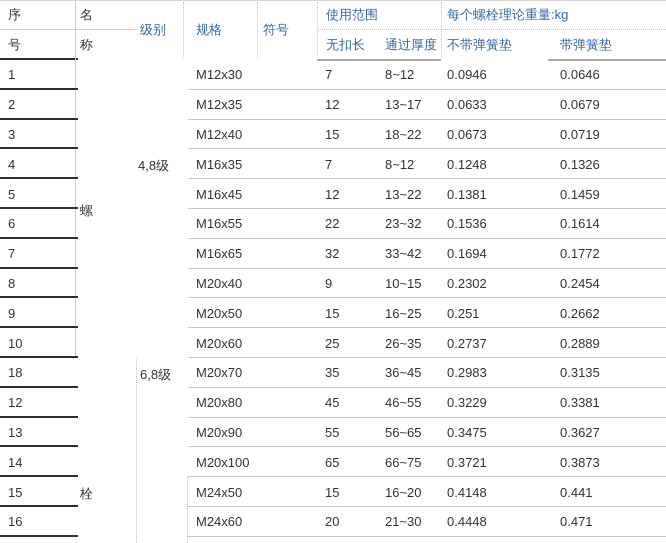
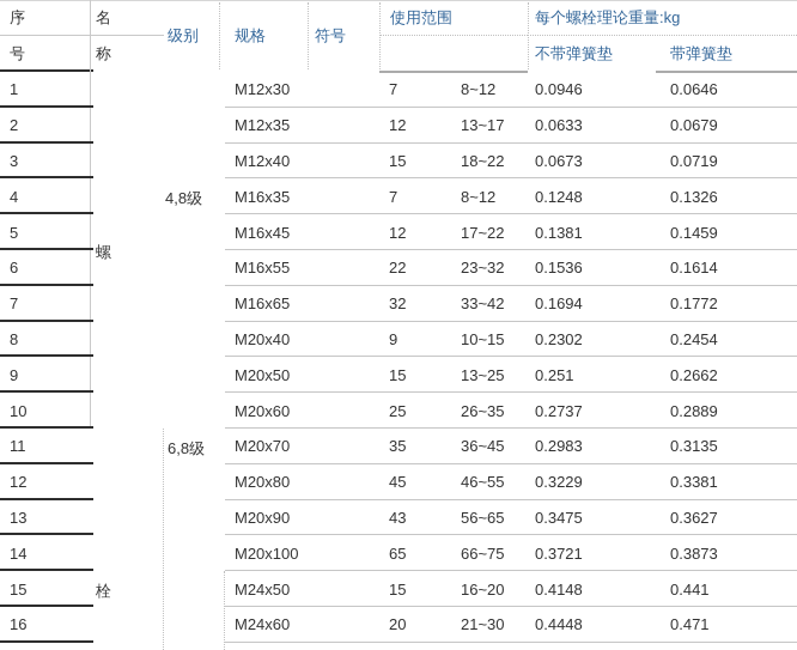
  序
  号
  名
  称
  级别
  规格
  符号
  使用范围
- 无扣长
- 通过厚度
  每个螺栓理论重量:kg
  不带弹簧垫
  带弹簧垫
  1
  M12x30
  7
  8~12
  0.0946
  0.0646
  2
  M12x35
  12
  13~17
  0.0633
  0.0679
  3
  M12x40
  15
  18~22
  0.0673
  0.0719
  4
  M16x35
  7
  8~12
  0.1248
  0.1326
  5
  M16x45
  12
- 13~22
+ 17~22
  0.1381
  0.1459
  6
  M16x55
  22
  23~32
  0.1536
  0.1614
  7
  M16x65
  32
  33~42
  0.1694
  0.1772
  8
  M20x40
  9
  10~15
  0.2302
  0.2454
  9
  M20x50
  15
- 16~25
+ 13~25
  0.251
  0.2662
  10
  M20x60
  25
  26~35
  0.2737
  0.2889
- 18
+ 11
  M20x70
  35
  36~45
  0.2983
  0.3135
  12
  M20x80
  45
  46~55
  0.3229
  0.3381
  13
  M20x90
- 55
+ 43
  56~65
  0.3475
  0.3627
  14
  M20x100
  65
  66~75
  0.3721
  0.3873
  15
  M24x50
  15
  16~20
  0.4148
  0.441
  16
  M24x60
  20
  21~30
  0.4448
  0.471
  螺
  栓
  4,8级
  6,8级
